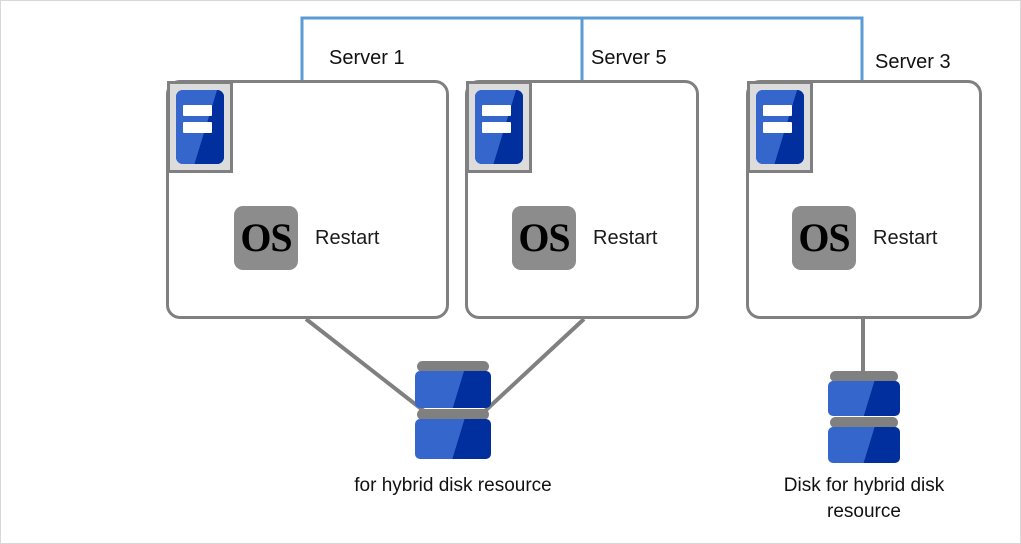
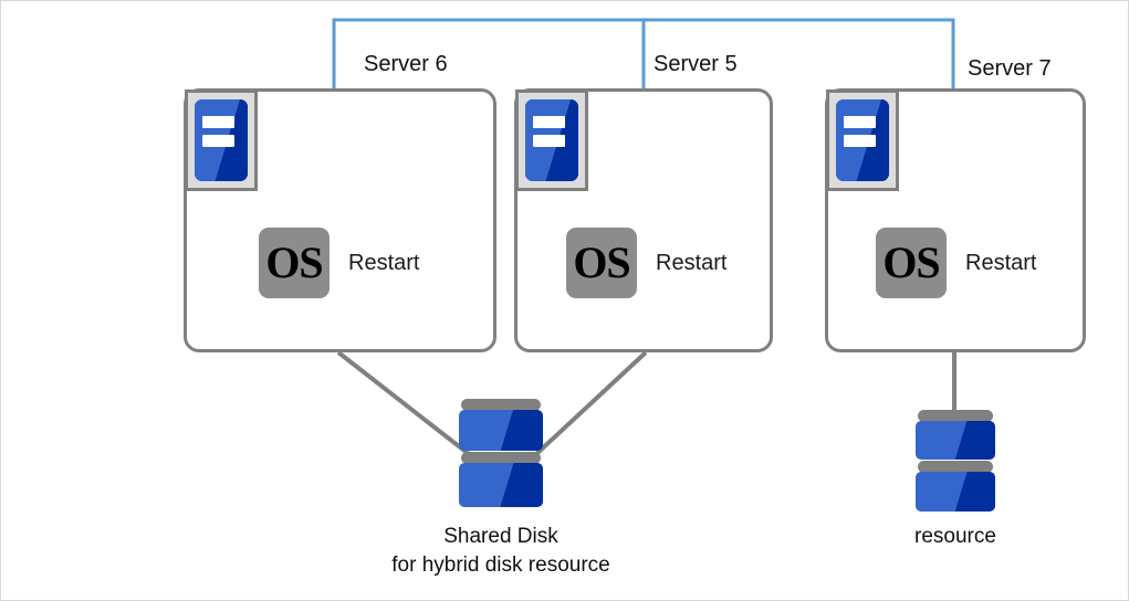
- Server 1
+ Server 6
  Server 5
- Server 3
+ Server 7
  OS
  Restart
  OS
  Restart
  OS
  Restart
+ Shared Disk
  for hybrid disk resource
- Disk for hybrid disk
  resource
